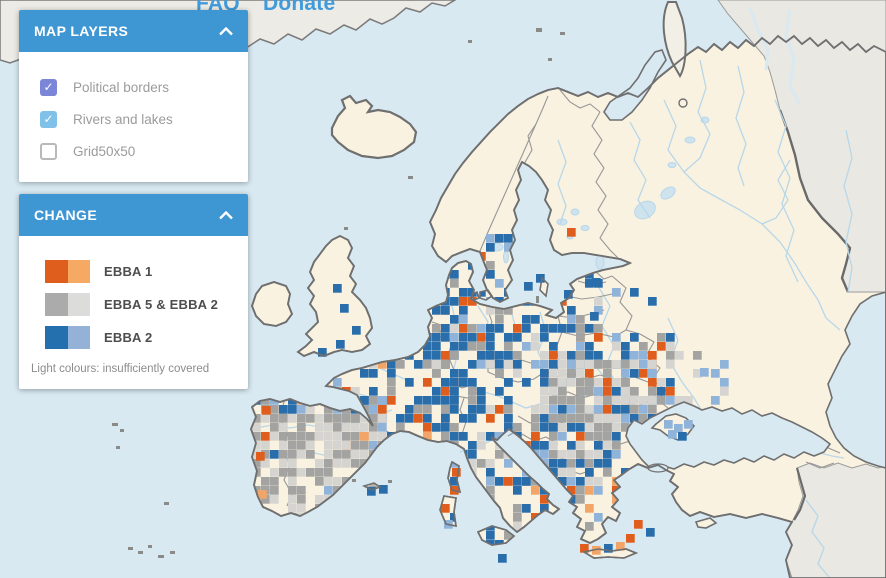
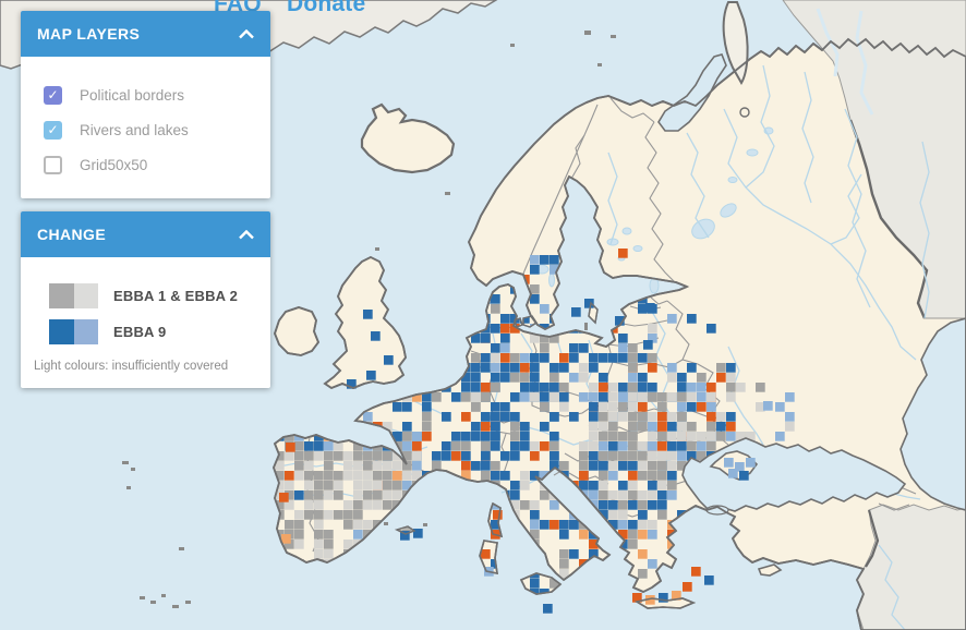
  FAQ
  Donate
  MAP LAYERS
  ✓
  Political borders
  ✓
  Rivers and lakes
  Grid50x50
  CHANGE
- EBBA 1
- EBBA 5 & EBBA 2
+ EBBA 1 & EBBA 2
- EBBA 2
+ EBBA 9
  Light colours: insufficiently covered
